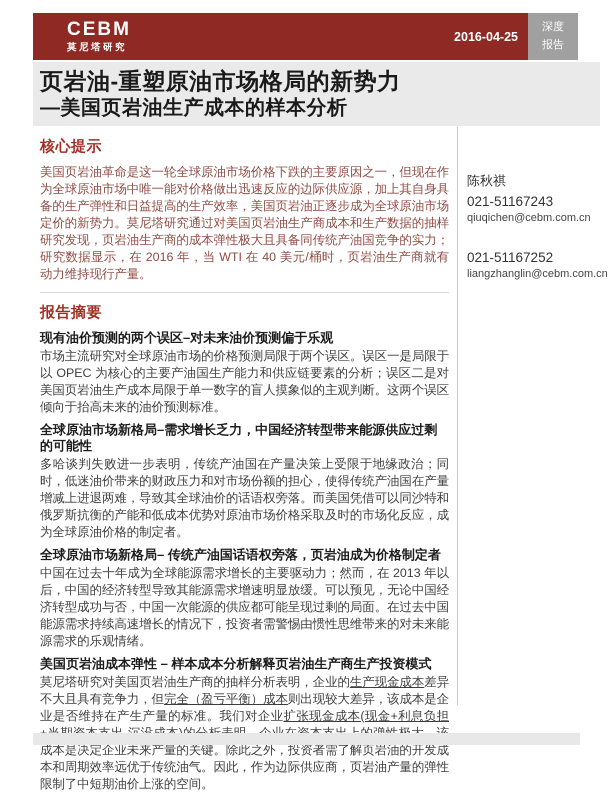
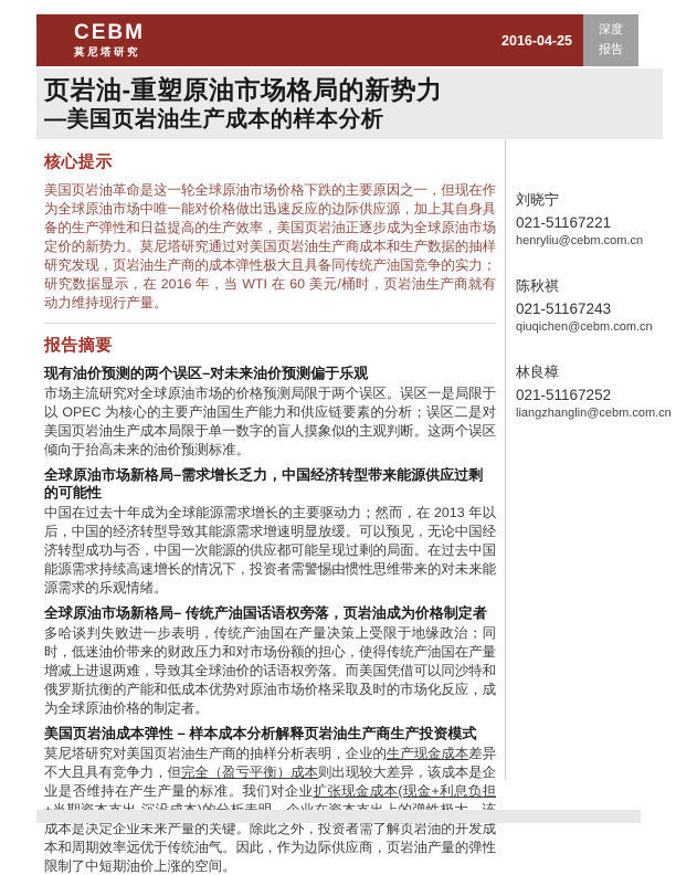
  CEBM
  莫尼塔研究
  2016-04-25
  深度
  报告
  页岩油-重塑原油市场格局的新势力
  —美国页岩油生产成本的样本分析
  核心提示
- 美国页岩油革命是这一轮全球原油市场价格下跌的主要原因之一，但现在作为全球原油市场中唯一能对价格做出迅速反应的边际供应源，加上其自身具备的生产弹性和日益提高的生产效率，美国页岩油正逐步成为全球原油市场定价的新势力。莫尼塔研究通过对美国页岩油生产商成本和生产数据的抽样研究发现，页岩油生产商的成本弹性极大且具备同传统产油国竞争的实力；研究数据显示，在 2016 年，当 WTI 在 40 美元/桶时，页岩油生产商就有动力维持现行产量。
+ 美国页岩油革命是这一轮全球原油市场价格下跌的主要原因之一，但现在作为全球原油市场中唯一能对价格做出迅速反应的边际供应源，加上其自身具备的生产弹性和日益提高的生产效率，美国页岩油正逐步成为全球原油市场定价的新势力。莫尼塔研究通过对美国页岩油生产商成本和生产数据的抽样研究发现，页岩油生产商的成本弹性极大且具备同传统产油国竞争的实力；研究数据显示，在 2016 年，当 WTI 在 60 美元/桶时，页岩油生产商就有动力维持现行产量。
  报告摘要
  现有油价预测的两个误区–对未来油价预测偏于乐观
  市场主流研究对全球原油市场的价格预测局限于两个误区。误区一是局限于以 OPEC 为核心的主要产油国生产能力和供应链要素的分析；误区二是对美国页岩油生产成本局限于单一数字的盲人摸象似的主观判断。这两个误区倾向于抬高未来的油价预测标准。
  全球原油市场新格局–需求增长乏力，中国经济转型带来能源供应过剩的可能性
- 多哈谈判失败进一步表明，传统产油国在产量决策上受限于地缘政治；同时，低迷油价带来的财政压力和对市场份额的担心，使得传统产油国在产量增减上进退两难，导致其全球油价的话语权旁落。而美国凭借可以同沙特和俄罗斯抗衡的产能和低成本优势对原油市场价格采取及时的市场化反应，成为全球原油价格的制定者。
+ 中国在过去十年成为全球能源需求增长的主要驱动力；然而，在 2013 年以后，中国的经济转型导致其能源需求增速明显放缓。可以预见，无论中国经济转型成功与否，中国一次能源的供应都可能呈现过剩的局面。在过去中国能源需求持续高速增长的情况下，投资者需警惕由惯性思维带来的对未来能源需求的乐观情绪。
  全球原油市场新格局– 传统产油国话语权旁落，页岩油成为价格制定者
- 中国在过去十年成为全球能源需求增长的主要驱动力；然而，在 2013 年以后，中国的经济转型导致其能源需求增速明显放缓。可以预见，无论中国经济转型成功与否，中国一次能源的供应都可能呈现过剩的局面。在过去中国能源需求持续高速增长的情况下，投资者需警惕由惯性思维带来的对未来能源需求的乐观情绪。
+ 多哈谈判失败进一步表明，传统产油国在产量决策上受限于地缘政治；同时，低迷油价带来的财政压力和对市场份额的担心，使得传统产油国在产量增减上进退两难，导致其全球油价的话语权旁落。而美国凭借可以同沙特和俄罗斯抗衡的产能和低成本优势对原油市场价格采取及时的市场化反应，成为全球原油价格的制定者。
  美国页岩油成本弹性 – 样本成本分析解释页岩油生产商生产投资模式
  莫尼塔研究对美国页岩油生产商的抽样分析表明，企业的生产现金成本差异不大且具有竞争力，但完全（盈亏平衡）成本则出现较大差异，该成本是企业是否维持在产生产量的标准。我们对企业扩张现金成本(现金+利息负担成本是决定企业未来产量的关键。除此之外，投资者需了解页岩油的开发成本和周期效率远优于传统油气。因此，作为边际供应商，页岩油产量的弹性限制了中短期油价上涨的空间。
+ 刘晓宁
+ 021-51167221
+ henryliu@cebm.com.cn
  陈秋祺
  021-51167243
  qiuqichen@cebm.com.cn
+ 林良樟
  021-51167252
  liangzhanglin@cebm.com.cn
